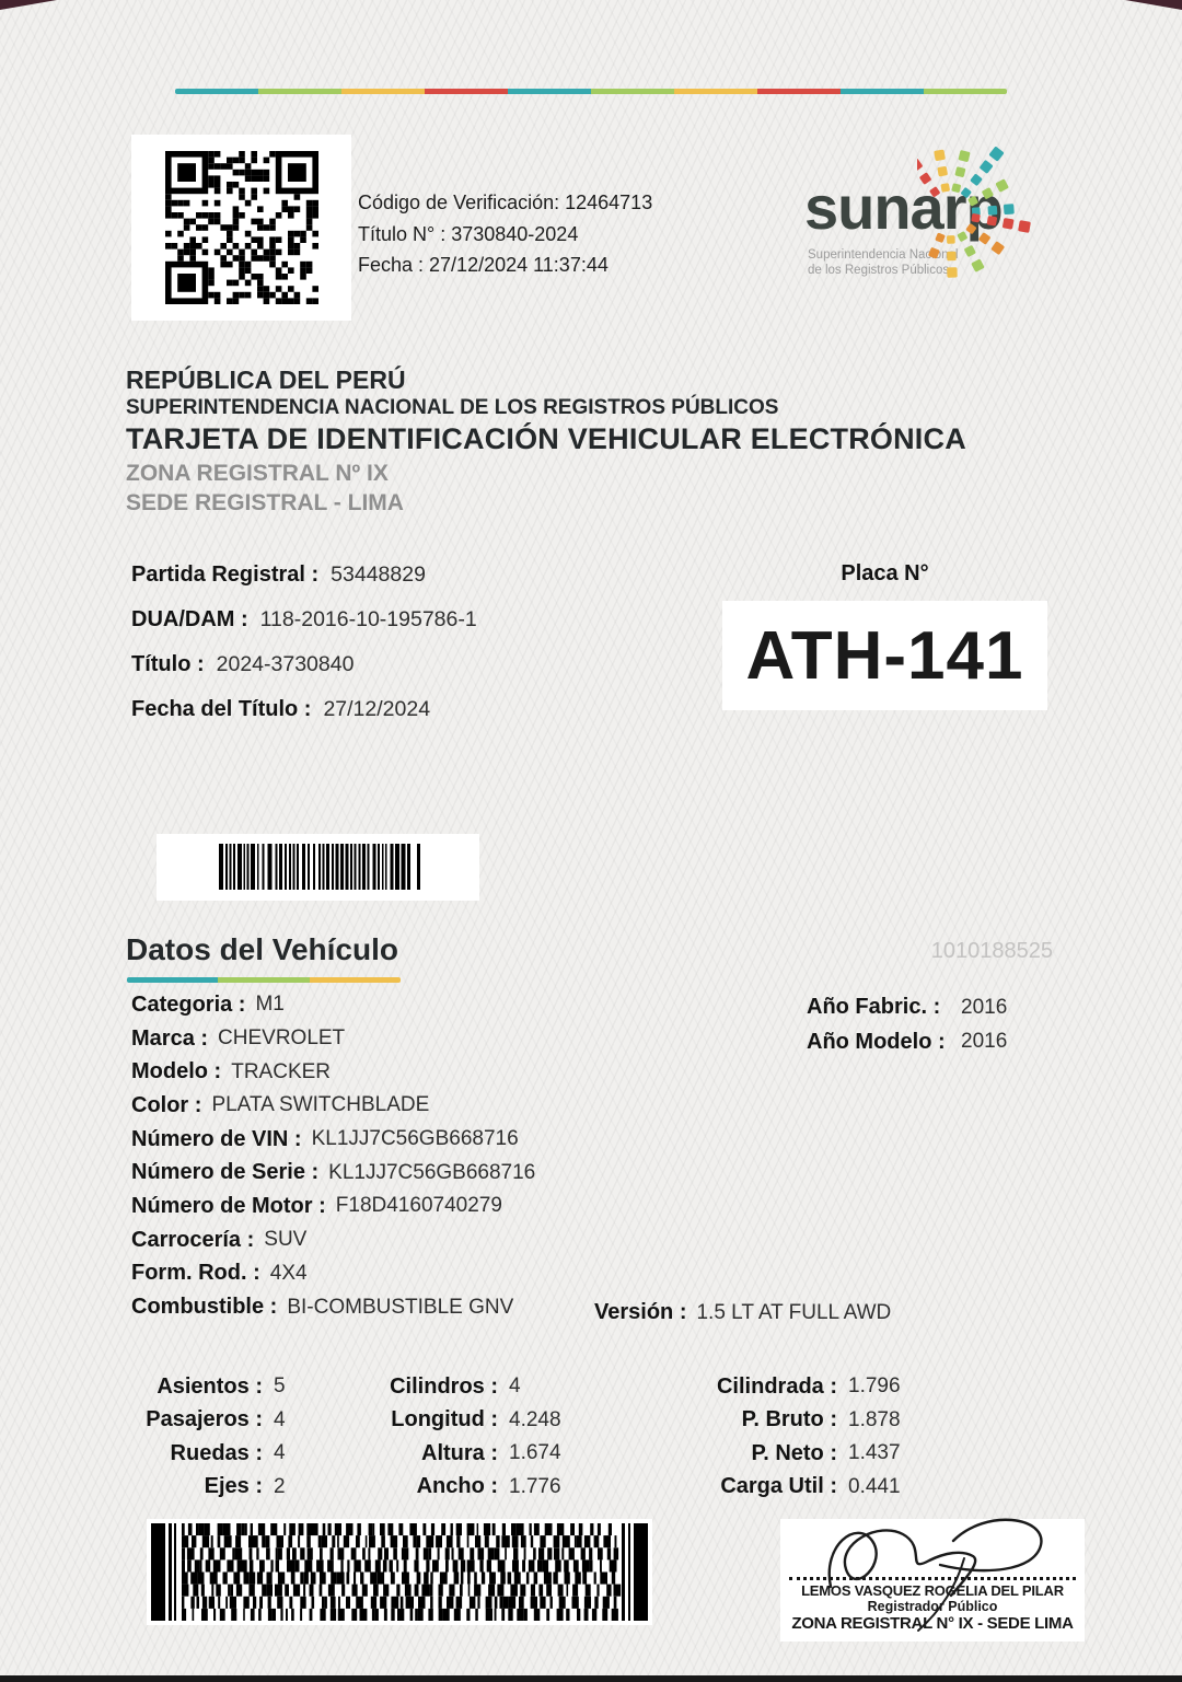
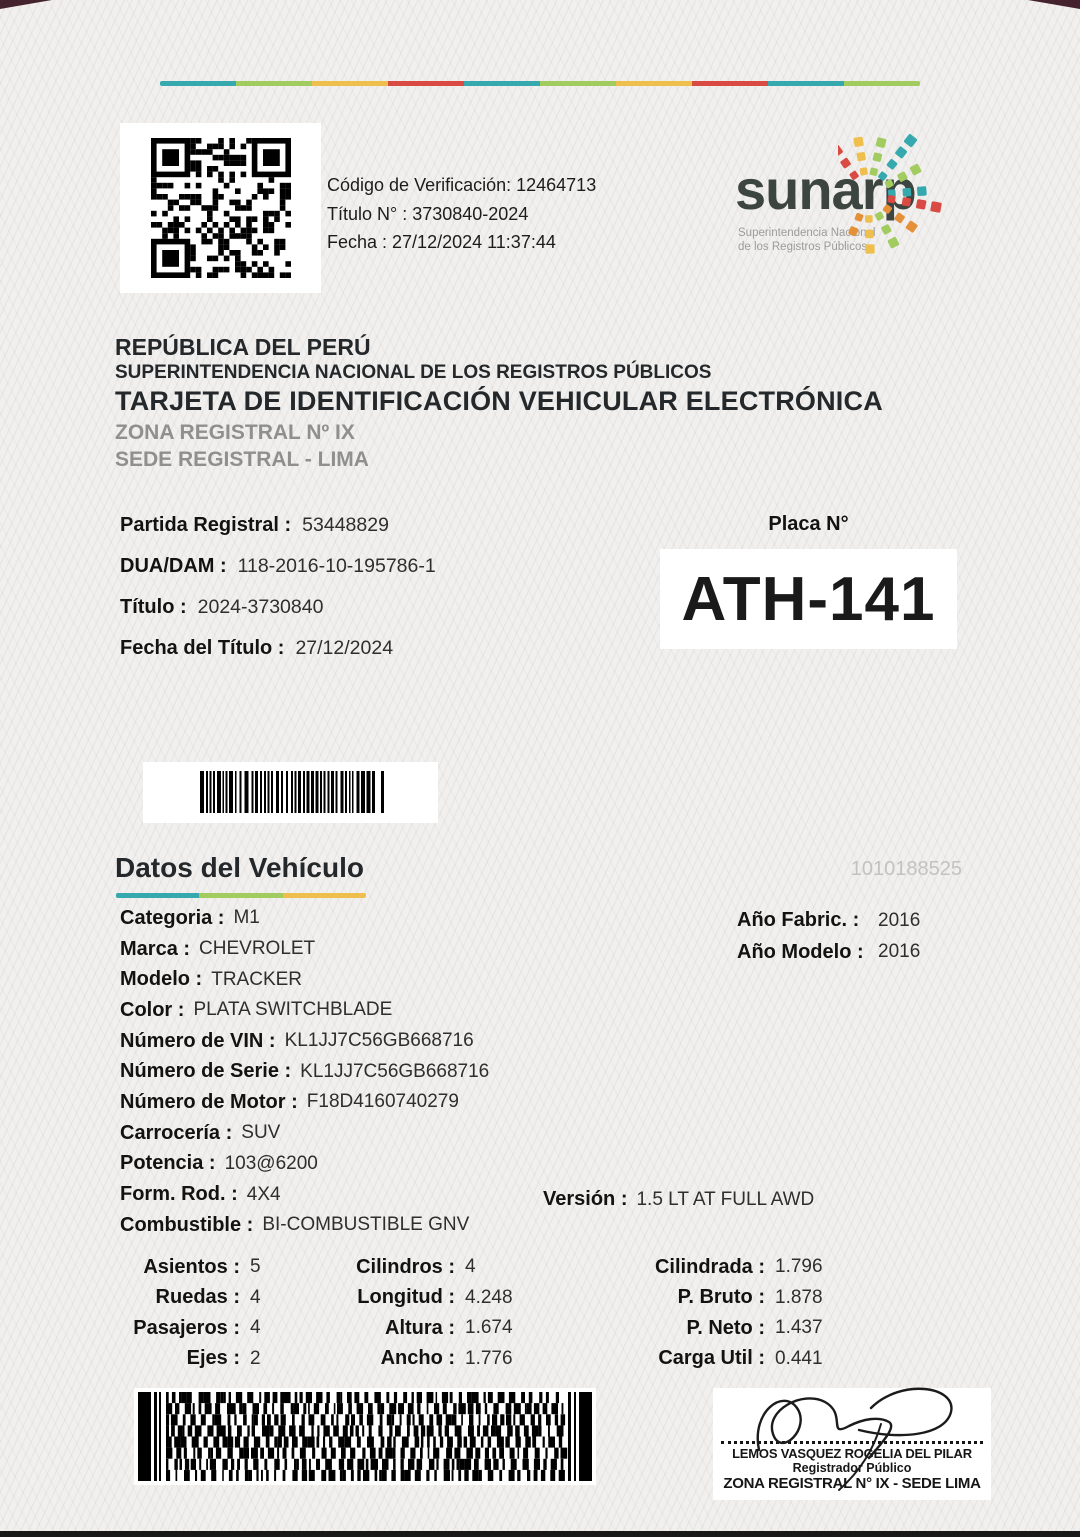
  Código de Verificación: 12464713
  Título N° : 3730840-2024
  Fecha : 27/12/2024 11:37:44
  sunarp
  Superintendencia Nacnl
  de los Registros Públicos
  REPÚBLICA DEL PERÚ
  SUPERINTENDENCIA NACIONAL DE LOS REGISTROS PÚBLICOS
  TARJETA DE IDENTIFICACIÓN VEHICULAR ELECTRÓNICA
  ZONA REGISTRAL Nº IX
  SEDE REGISTRAL - LIMA
  Partida Registral :
  53448829
  DUA/DAM :
  118-2016-10-195786-1
  Título :
  2024-3730840
  Fecha del Título :
  27/12/2024
  Placa N°
  ATH-141
  Datos del Vehículo
  1010188525
  Categoria :
  M1
  Marca :
  CHEVROLET
  Modelo :
  TRACKER
  Color :
  PLATA SWITCHBLADE
  Número de VIN :
  KL1JJ7C56GB668716
  Número de Serie :
  KL1JJ7C56GB668716
  Número de Motor :
  F18D4160740279
  Carrocería :
  SUV
+ Potencia :
+ 103@6200
  Form. Rod. :
  4X4
  Combustible :
  BI-COMBUSTIBLE GNV
  Año Fabric. :
  2016
  Año Modelo :
  2016
  Versión :
  1.5 LT AT FULL AWD
  Asientos :
  5
- Pasajeros :
+ Ruedas :
  4
- Ruedas :
+ Pasajeros :
  4
  Ejes :
  2
  Cilindros :
  4
  Longitud :
  4.248
  Altura :
  1.674
  Ancho :
  1.776
  Cilindrada :
  1.796
  P. Bruto :
  1.878
  P. Neto :
  1.437
  Carga Util :
  0.441
  LEMOS VASQUEZ ROELIA DEL PILAR
  Registrado Público
  ZONA REGISTRAL N° IX - SEDE LIMA
